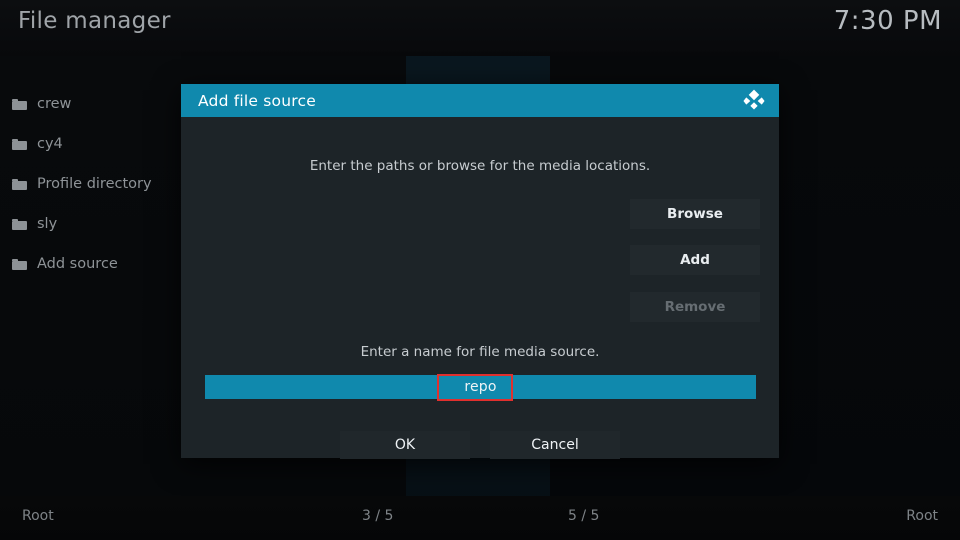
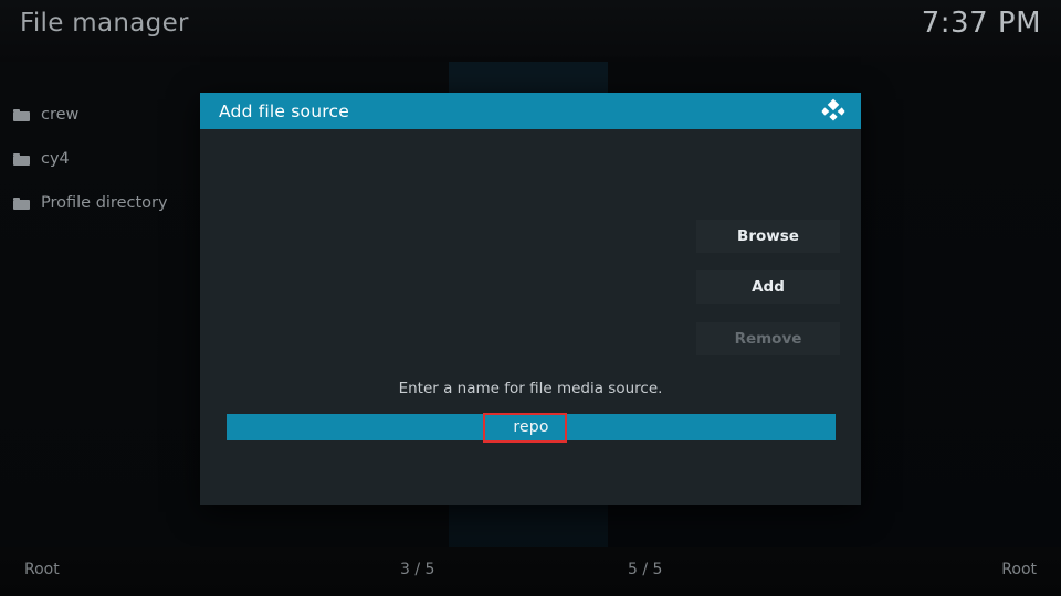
  File manager
- 7:30 PM
+ 7:37 PM
  crew
  cy4
  Profile directory
- sly
- Add source
  Add file source
- Enter the paths or browse for the media locations.
  Browse
  Add
  Remove
  Enter a name for file media source.
  repo
- OK
- Cancel
  Root
  3 / 5
  5 / 5
  Root
